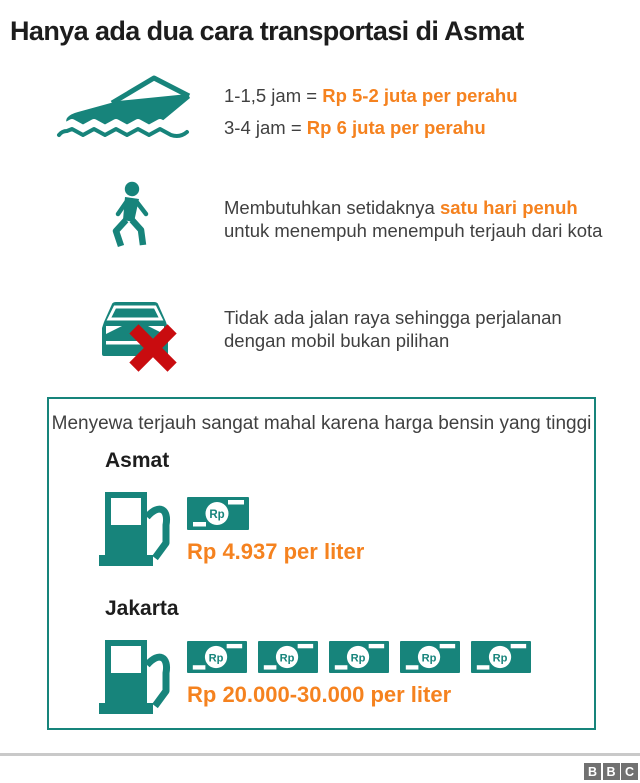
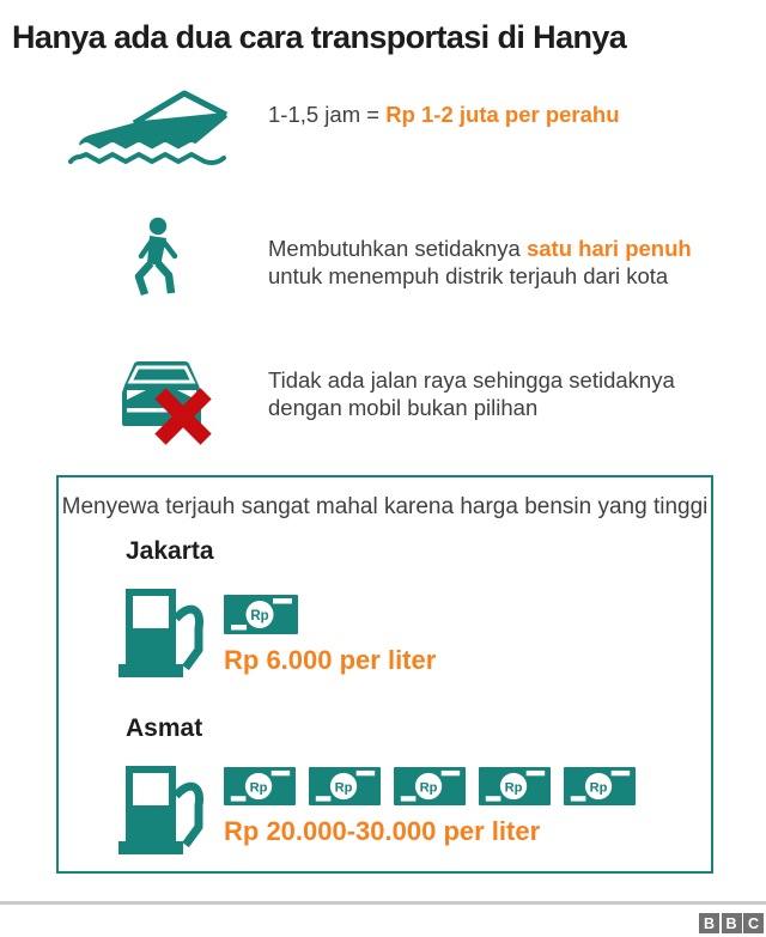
- Hanya ada dua cara transportasi di Asmat
+ Hanya ada dua cara transportasi di Hanya
- 1-1,5 jam = Rp 5-2 juta per perahu
+ 1-1,5 jam = Rp 1-2 juta per perahu
- 3-4 jam = Rp 6 juta per perahu
- Membutuhkan setidaknya satu hari penuh untuk menempuh menempuh terjauh dari kota
+ Membutuhkan setidaknya satu hari penuh untuk menempuh distrik terjauh dari kota
- Tidak ada jalan raya sehingga perjalanan dengan mobil bukan pilihan
+ Tidak ada jalan raya sehingga setidaknya dengan mobil bukan pilihan
  Menyewa terjauh sangat mahal karena harga bensin yang tinggi
- Asmat
+ Jakarta
  Rp
- Rp 4.937 per liter
+ Rp 6.000 per liter
- Jakarta
+ Asmat
  Rp
  Rp
  Rp
  Rp
  Rp
  Rp 20.000-30.000 per liter
  B
  B
  C
